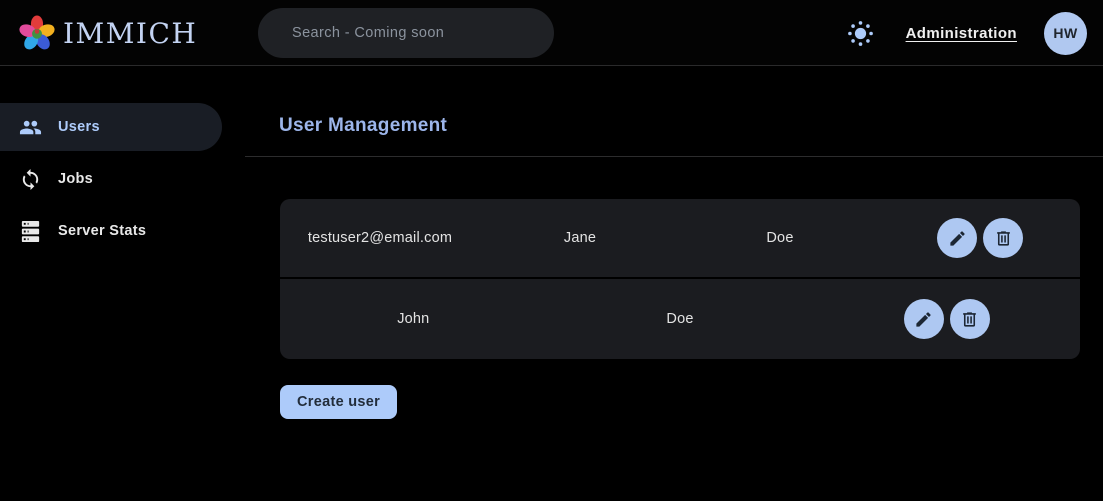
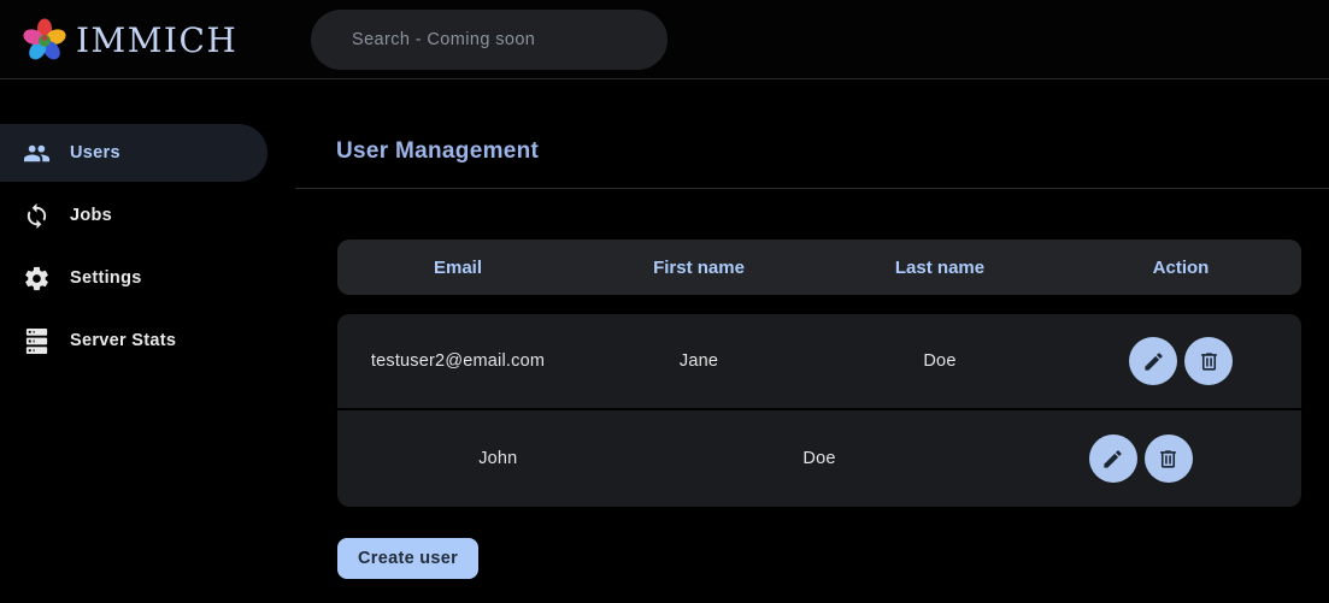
  IMMICH
  Search - Coming soon
- Administration
- HW
  Users
  Jobs
+ Settings
  Server Stats
  User Management
+ Email
+ First name
+ Last name
+ Action
  testuser2@email.com
  Jane
  Doe
  John
  Doe
  Create user
